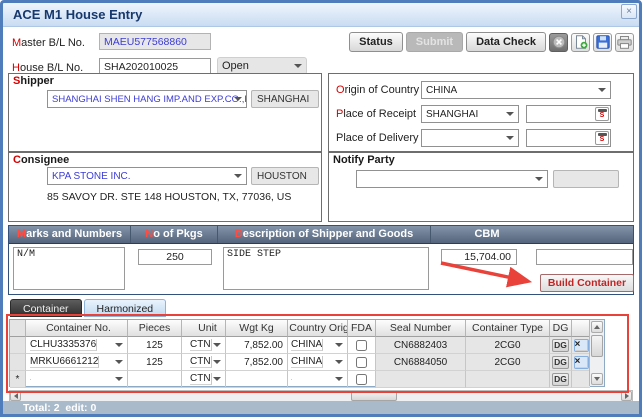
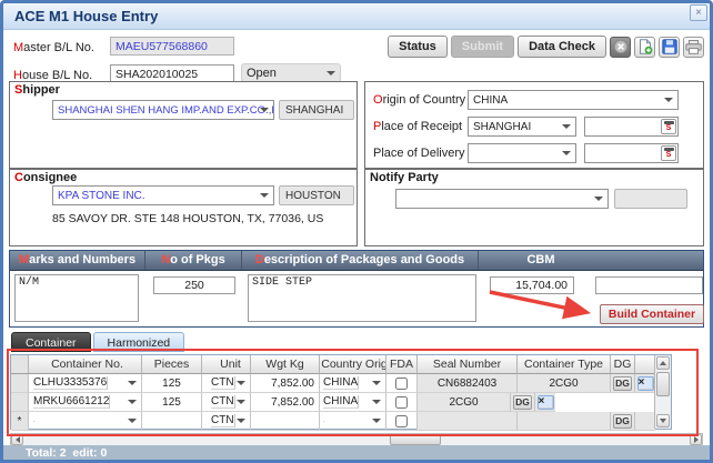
  ACE M1 House Entry
  ×
  Master B/L No.
  MAEU577568860
  Status
  Submit
  Data Check
  House B/L No.
  SHA202010025
  Open
  Shipper
  SHANGHAI SHEN HANG IMP.AND EXP.CO.,
  SHANGHAI
  Origin of Country
  CHINA
  Place of Receipt
  SHANGHAI
  Place of Delivery
  Consignee
  KPA STONE INC.
  HOUSTON
  85 SAVOY DR. STE 148 HOUSTON, TX, 77036, US
  Notify Party
  Marks and Numbers
  No of Pkgs
- Description of Shipper and Goods
+ Description of Packages and Goods
  CBM
  N/M
  250
  SIDE STEP
  15,704.00
  Build Container
  Container
  Harmonized
  Container No.
  Pieces
  Unit
  Wgt Kg
  Country Orig
  FDA
  Seal Number
  Container Type
  DG
  CLHU3335376
  125
  CTN
  7,852.00
  CHINA
  CN6882403
  2CG0
  DG
  ×
  MRKU6661212
  125
  CTN
  7,852.00
  CHINA
- CN6884050
  2CG0
  DG
  ×
  *
  CTN
  DG
  Total: 2 edit: 0
